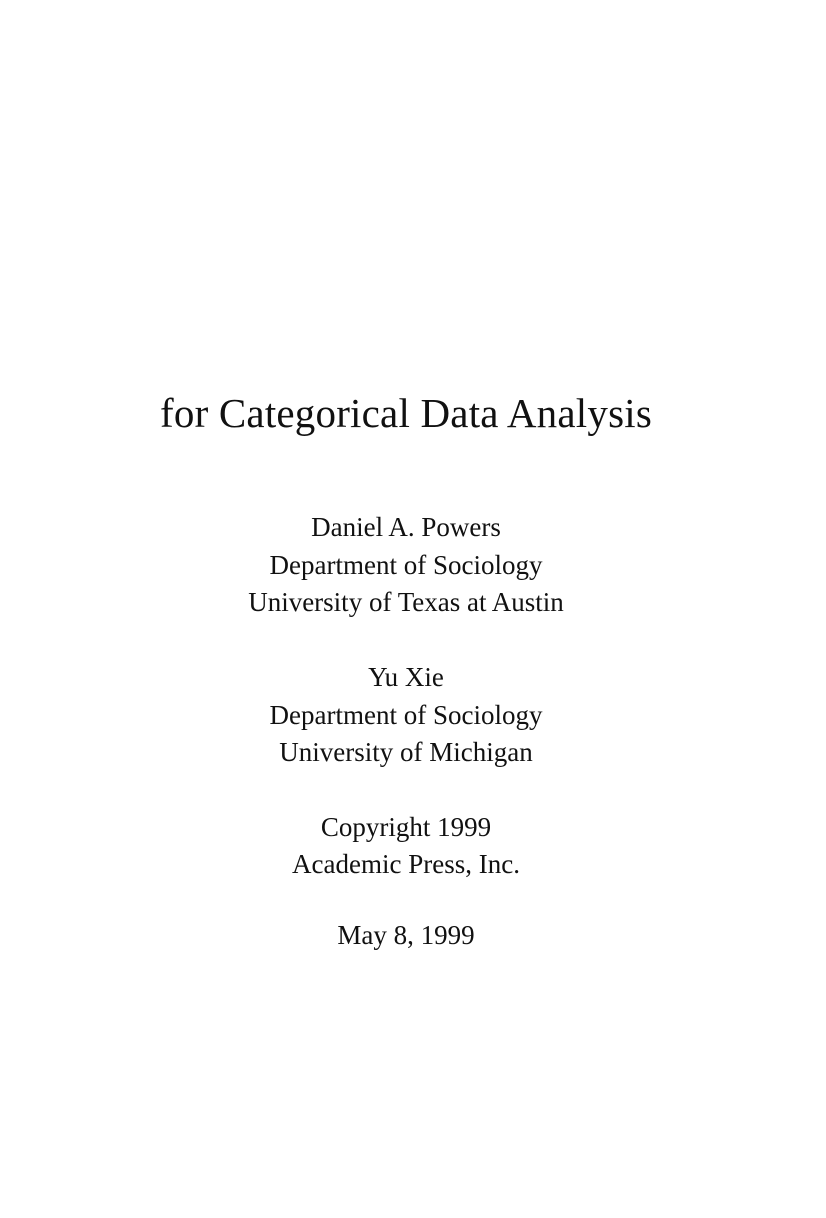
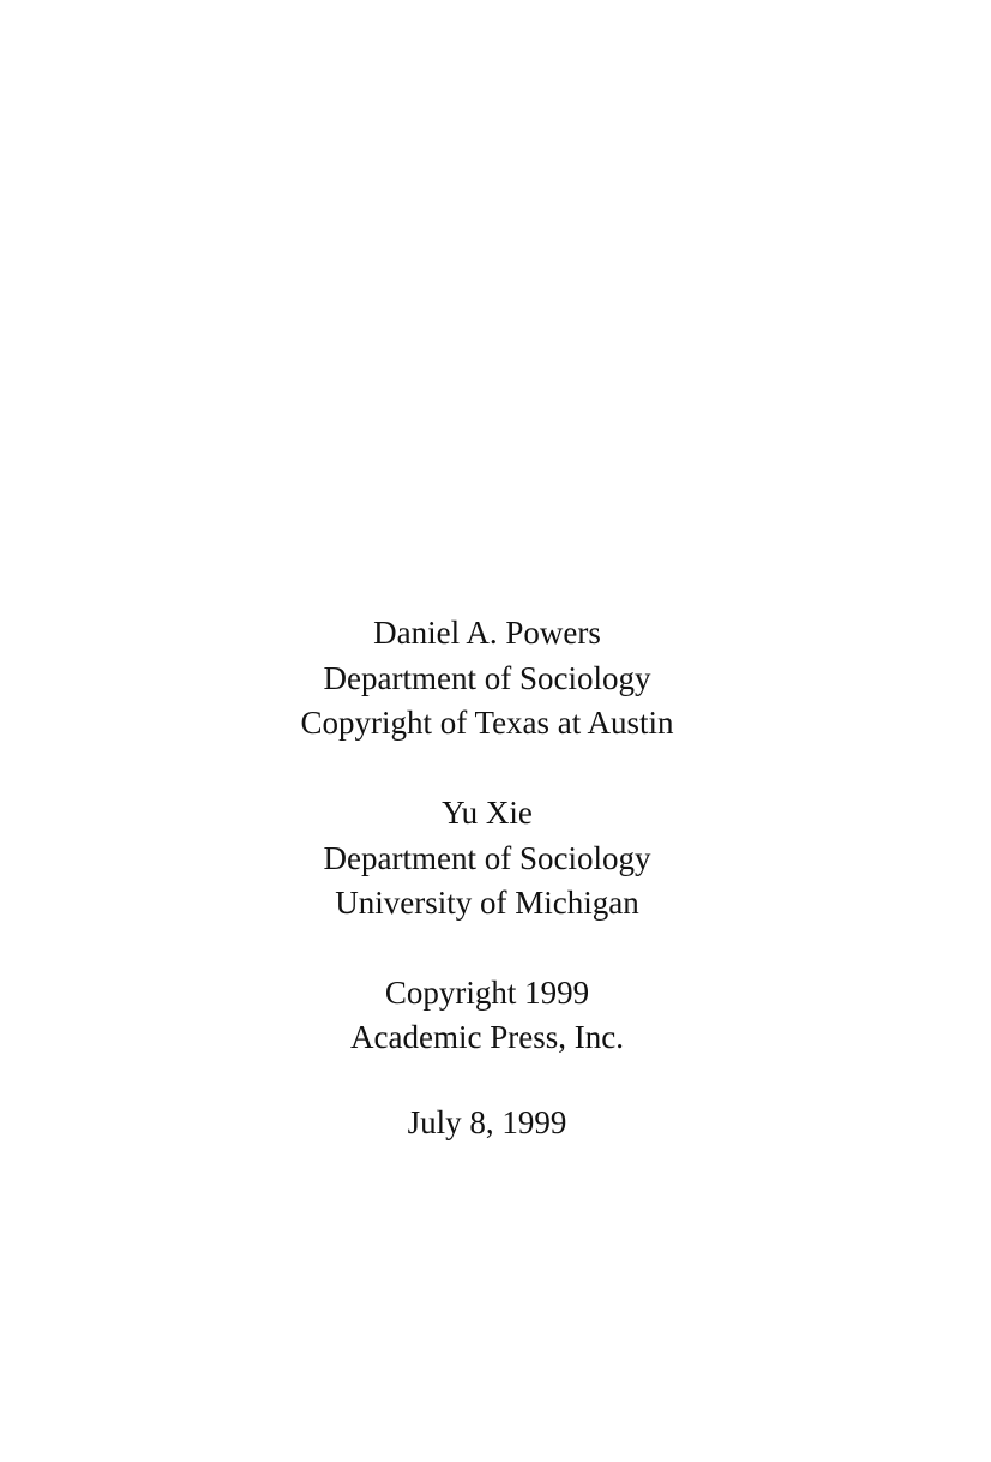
- for Categorical Data Analysis
  Daniel A. Powers
  Department of Sociology
- University of Texas at Austin
+ Copyright of Texas at Austin
  Yu Xie
  Department of Sociology
  University of Michigan
  Copyright 1999
  Academic Press, Inc.
- May 8, 1999
+ July 8, 1999
